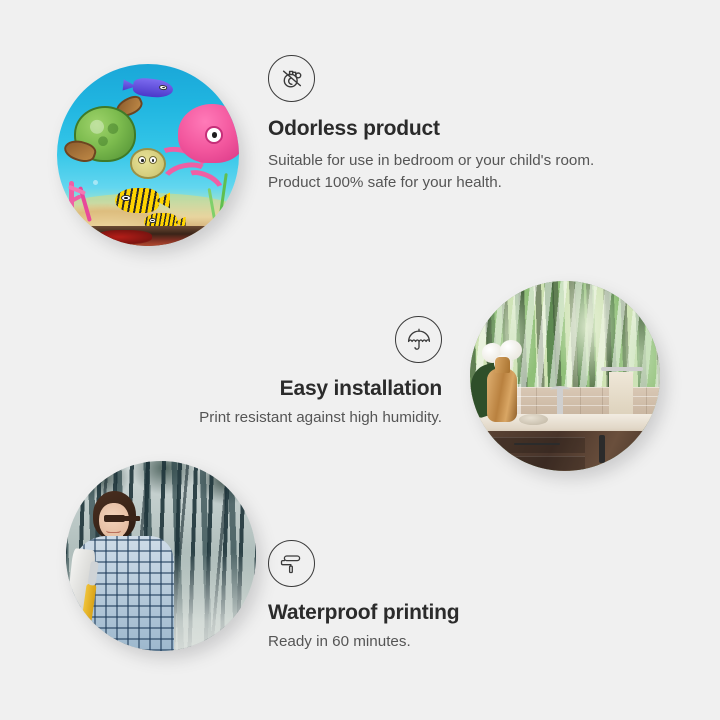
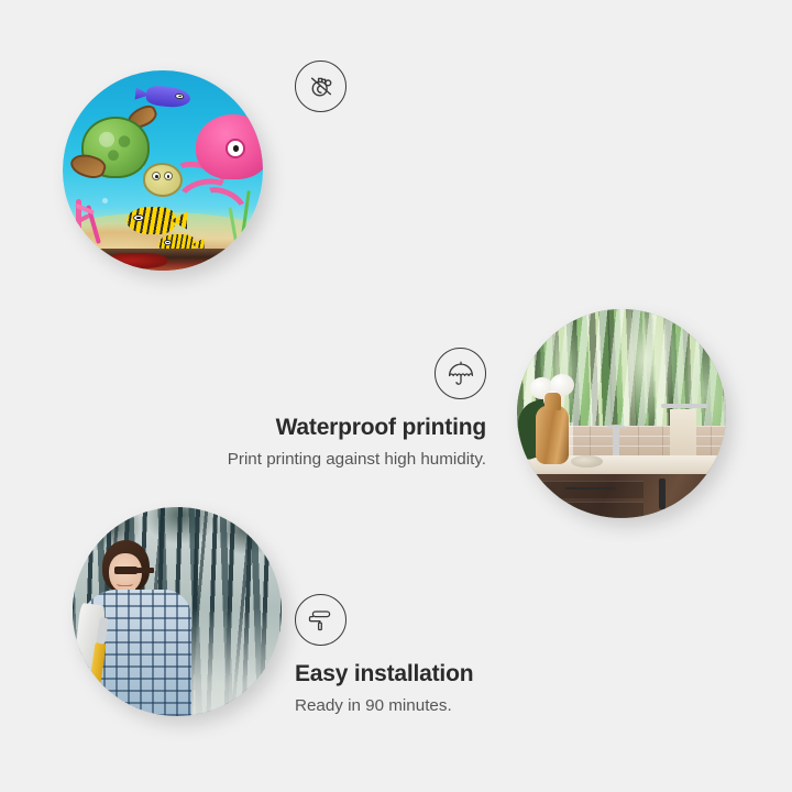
- Odorless product
- Suitable for use in bedroom or your child's room. Product 100% safe for your health.
- Easy installation
+ Waterproof printing
- Print resistant against high humidity.
+ Print printing against high humidity.
- Waterproof printing
+ Easy installation
- Ready in 60 minutes.
+ Ready in 90 minutes.
